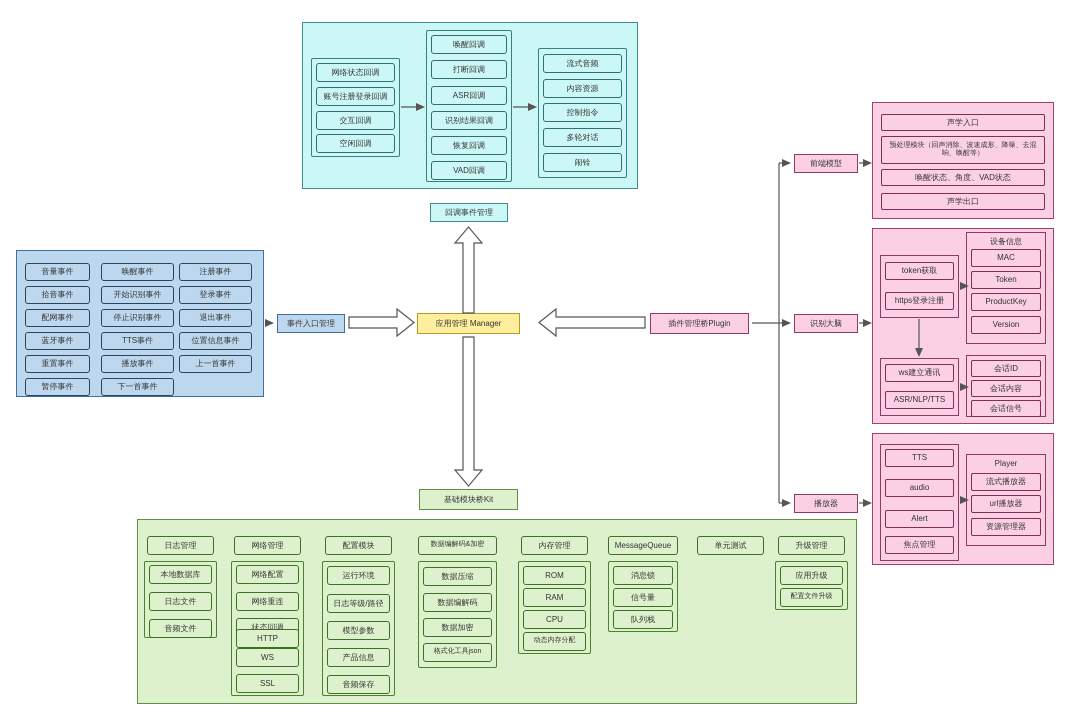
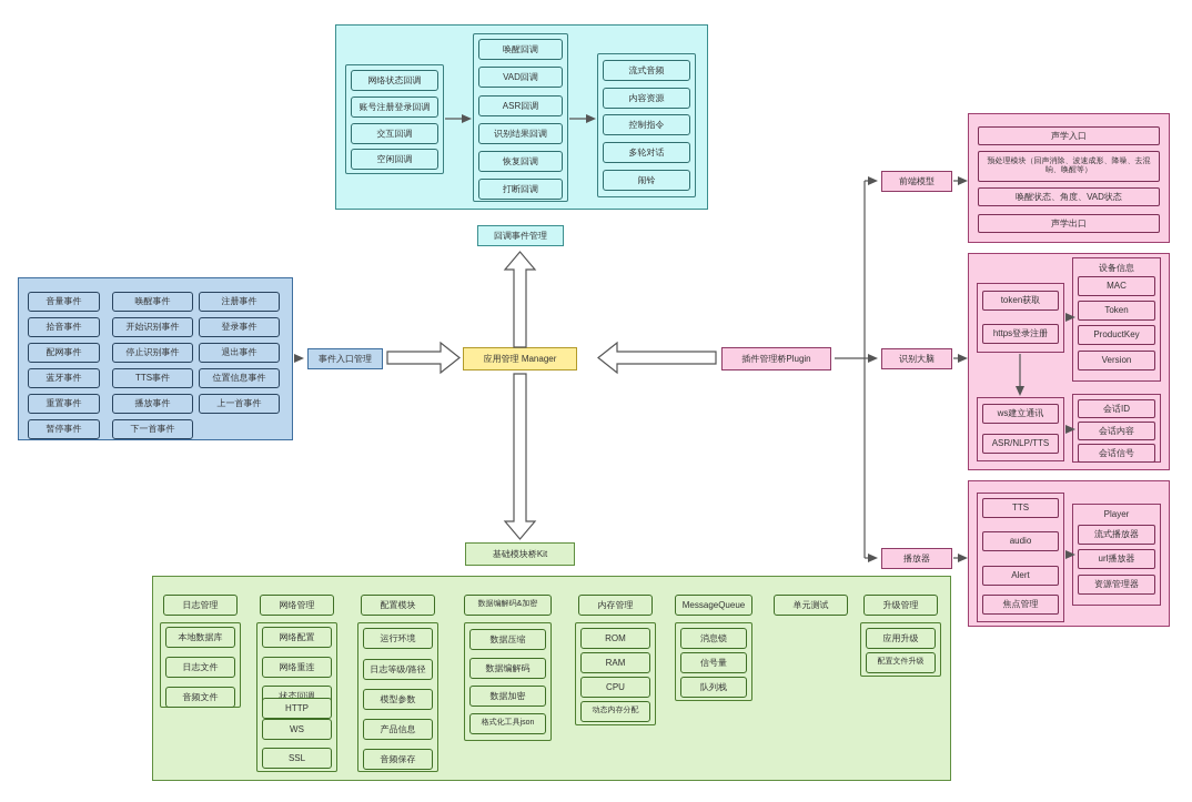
  网络状态回调
  账号注册登录回调
  交互回调
  空闲回调
  唤醒回调
- 打断回调
+ VAD回调
  ASR回调
  识别结果回调
  恢复回调
- VAD回调
+ 打断回调
  流式音频
  内容资源
  控制指令
  多轮对话
  闹铃
  回调事件管理
  音量事件
  拾音事件
  配网事件
  蓝牙事件
  重置事件
  暂停事件
  唤醒事件
  开始识别事件
  停止识别事件
  TTS事件
  播放事件
  下一首事件
  注册事件
  登录事件
  退出事件
  位置信息事件
  上一首事件
  事件入口管理
  应用管理 Manager
  插件管理桥Plugin
  基础模块桥Kit
  前端模型
  识别大脑
  播放器
  声学入口
  唤醒状态、角度、VAD状态
  声学出口
  token获取
  https登录注册
  ws建立通讯
  ASR/NLP/TTS
  设备信息
  MAC
  Token
  ProductKey
  Version
  会话ID
  会话内容
  会话信号
  TTS
  audio
  Alert
  焦点管理
  Player
  流式播放器
  url播放器
  资源管理器
  日志管理
  本地数据库
  日志文件
  音频文件
  网络管理
  网络配置
  网络重连
  状态回调
  HTTP
  WS
  SSL
  配置模块
  运行环境
  日志等级/路径
  模型参数
  产品信息
  音频保存
  数据压缩
  数据编解码
  数据加密
  内存管理
  ROM
  RAM
  CPU
  MessageQueue
  消息锁
  信号量
  队列栈
  单元测试
  升级管理
  应用升级
